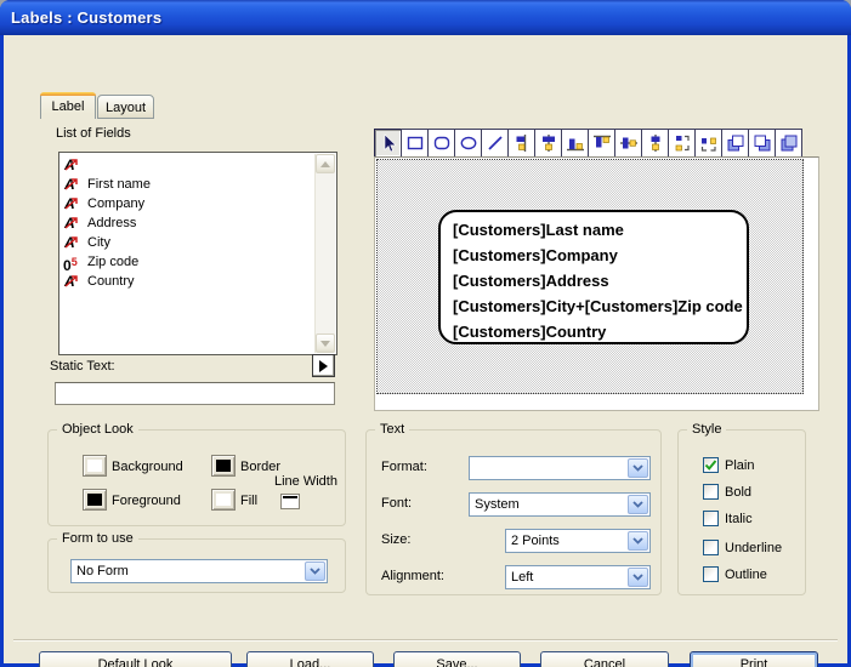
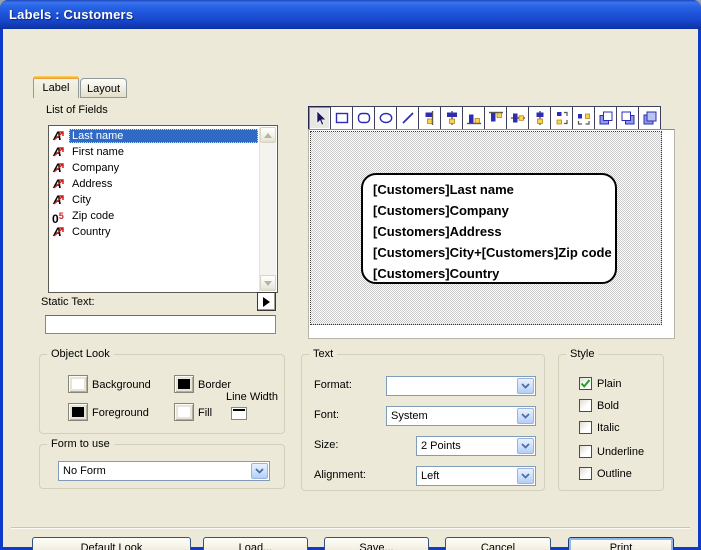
  Labels : Customers
  Label
  Layout
  List of Fields
  A
+ Last name
  A
  First name
  A
  Company
  A
  Address
  A
  City
  05
  Zip code
  A
  Country
  Static Text:
  [Customers]Last name
  [Customers]Company
  [Customers]Address
  [Customers]City+[Customers]Zip code
  [Customers]Country
  Object Look
  Background
  Border
  Line Width
  Foreground
  Fill
  Form to use
  No Form
  Text
  Format:
  Font:
  System
  Size:
  2 Points
  Alignment:
  Left
  Style
  Plain
  Bold
  Italic
  Underline
  Outline
  Default Look
  Load...
  Save...
  Cancel
  Print
